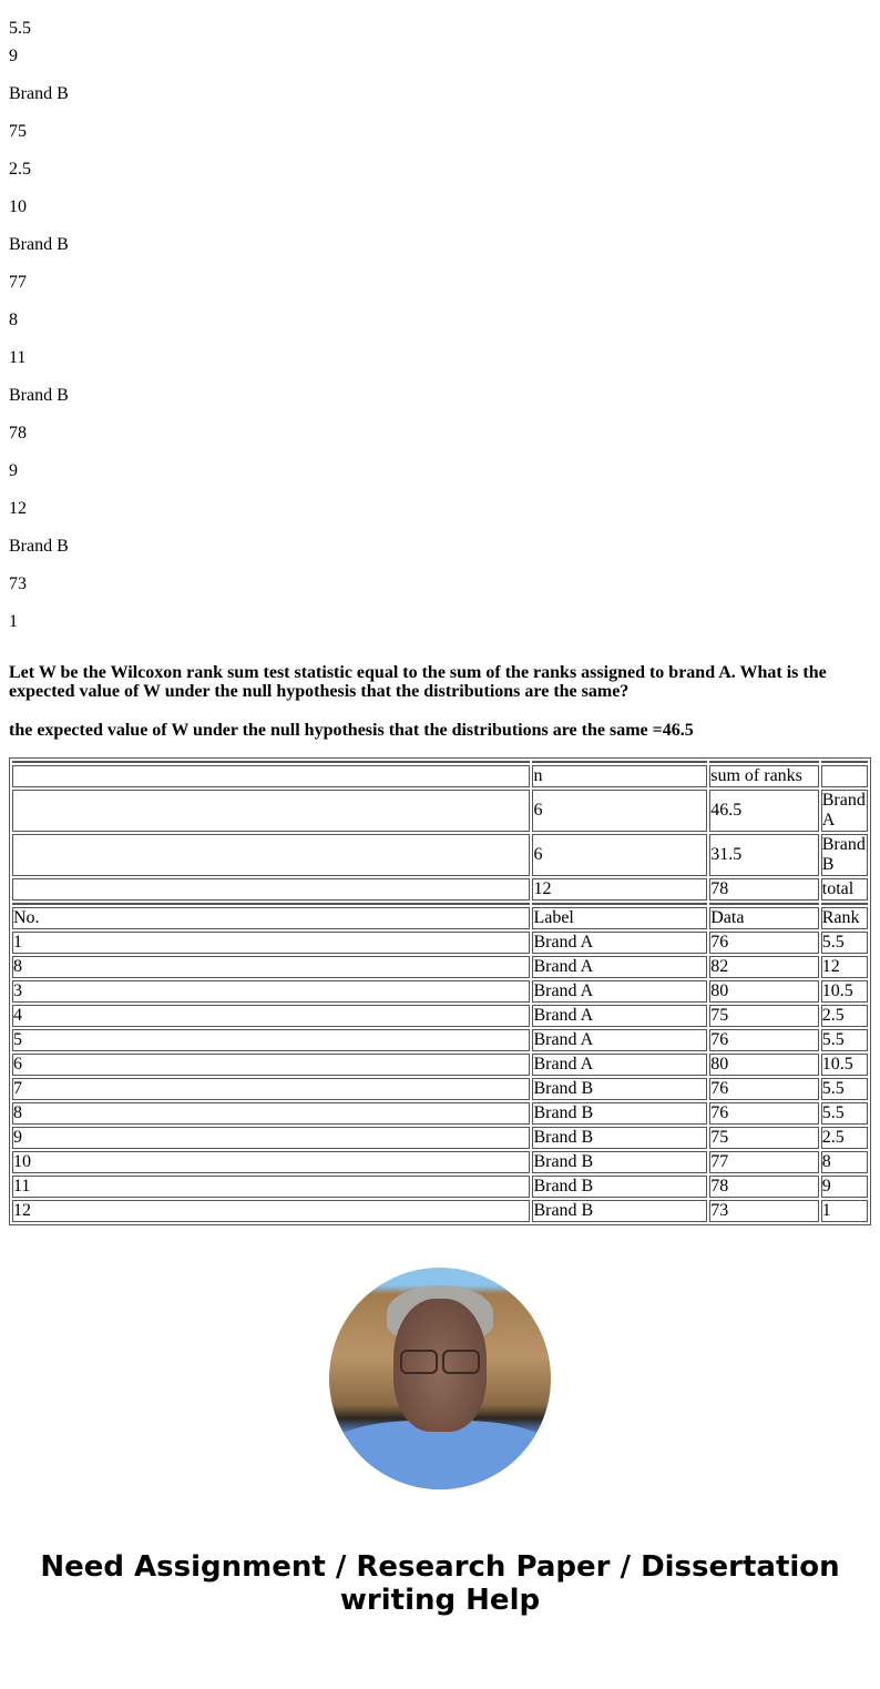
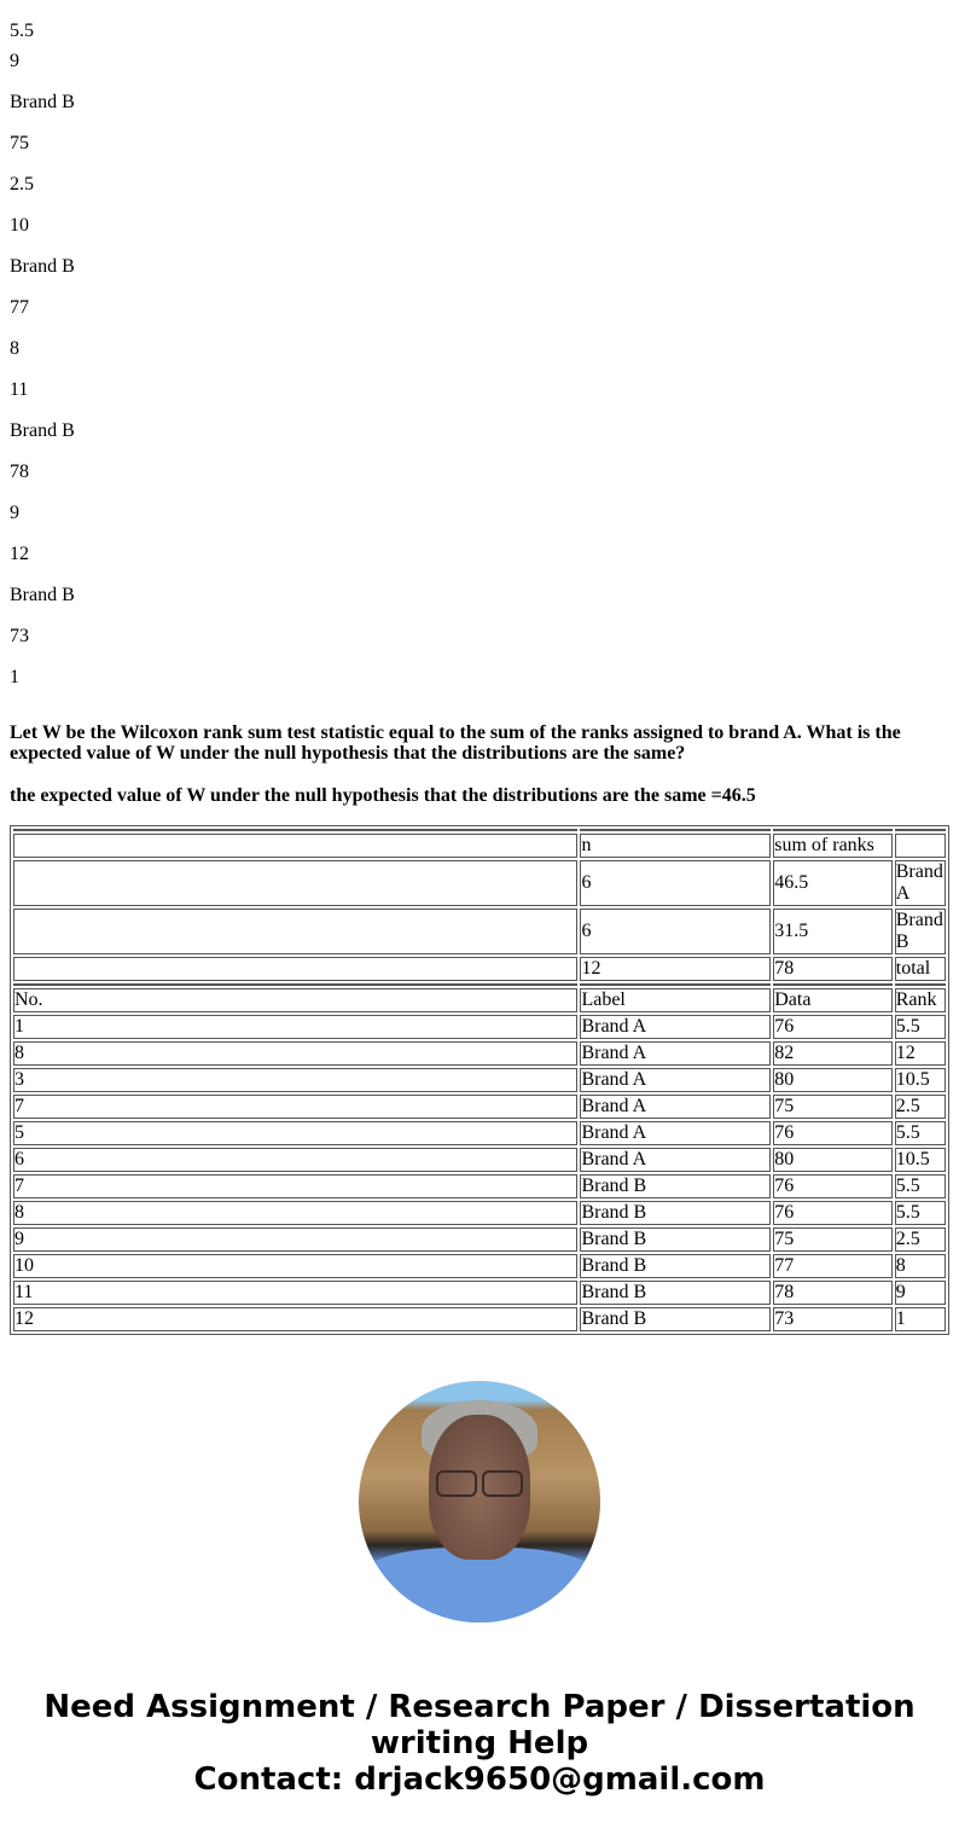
  5.5
  9
  Brand B
  75
  2.5
  10
  Brand B
  77
  8
  11
  Brand B
  78
  9
  12
  Brand B
  73
  1
  Let W be the Wilcoxon rank sum test statistic equal to the sum of the ranks assigned to brand A. What is the expected value of W under the null hypothesis that the distributions are the same?
  the expected value of W under the null hypothesis that the distributions are the same =46.5
  	n	sum of ranks
  	6	46.5	Brand A
  	6	31.5	Brand B
  	12	78	total
  No.	Label	Data	Rank
  1	Brand A	76	5.5
  8	Brand A	82	12
  3	Brand A	80	10.5
- 4	Brand A	75	2.5
+ 7	Brand A	75	2.5
  5	Brand A	76	5.5
  6	Brand A	80	10.5
  7	Brand B	76	5.5
  8	Brand B	76	5.5
  9	Brand B	75	2.5
  10	Brand B	77	8
  11	Brand B	78	9
  12	Brand B	73	1
  Need Assignment / Research Paper / Dissertation writing Help
+ Contact: drjack9650@gmail.com
